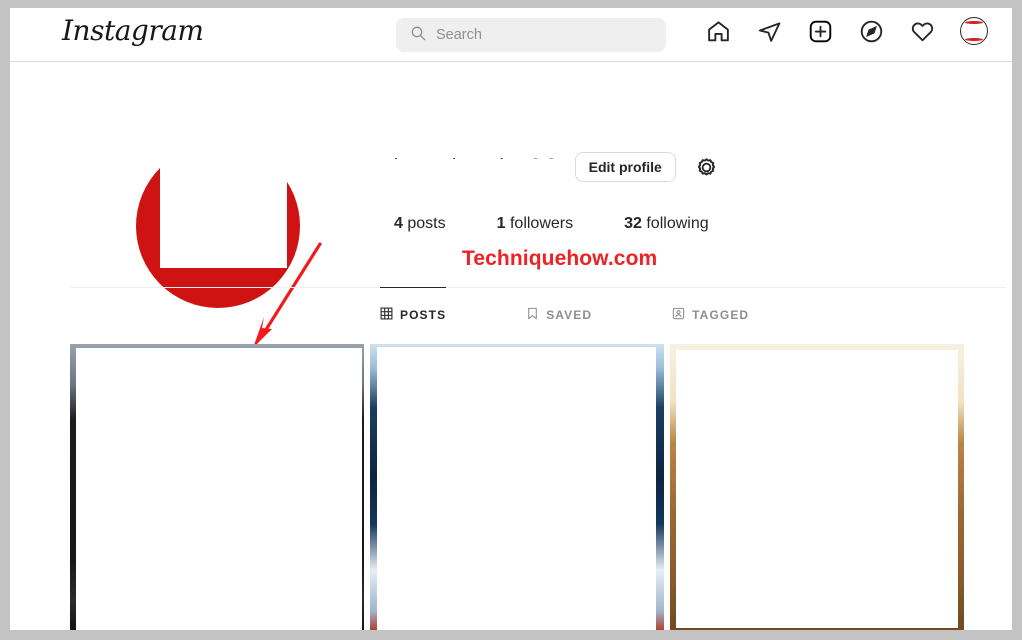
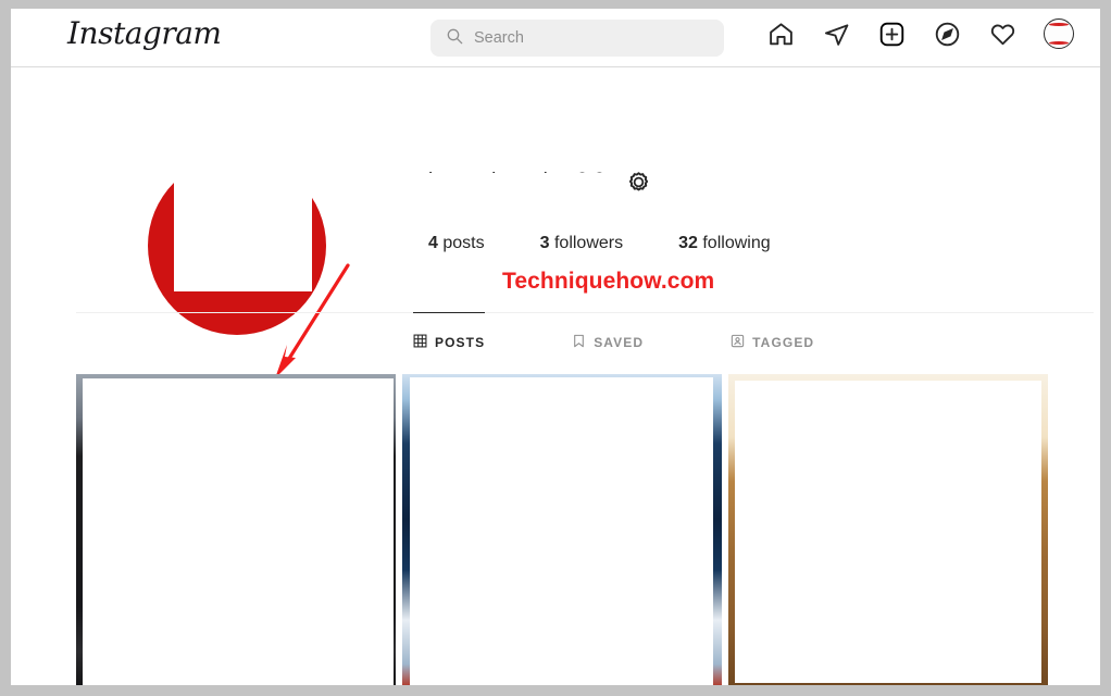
  Instagram
  Search
- Edit profile
  4 posts
- 1 followers
+ 3 followers
  32 following
  Techniquehow.com
  POSTS
  SAVED
  TAGGED
